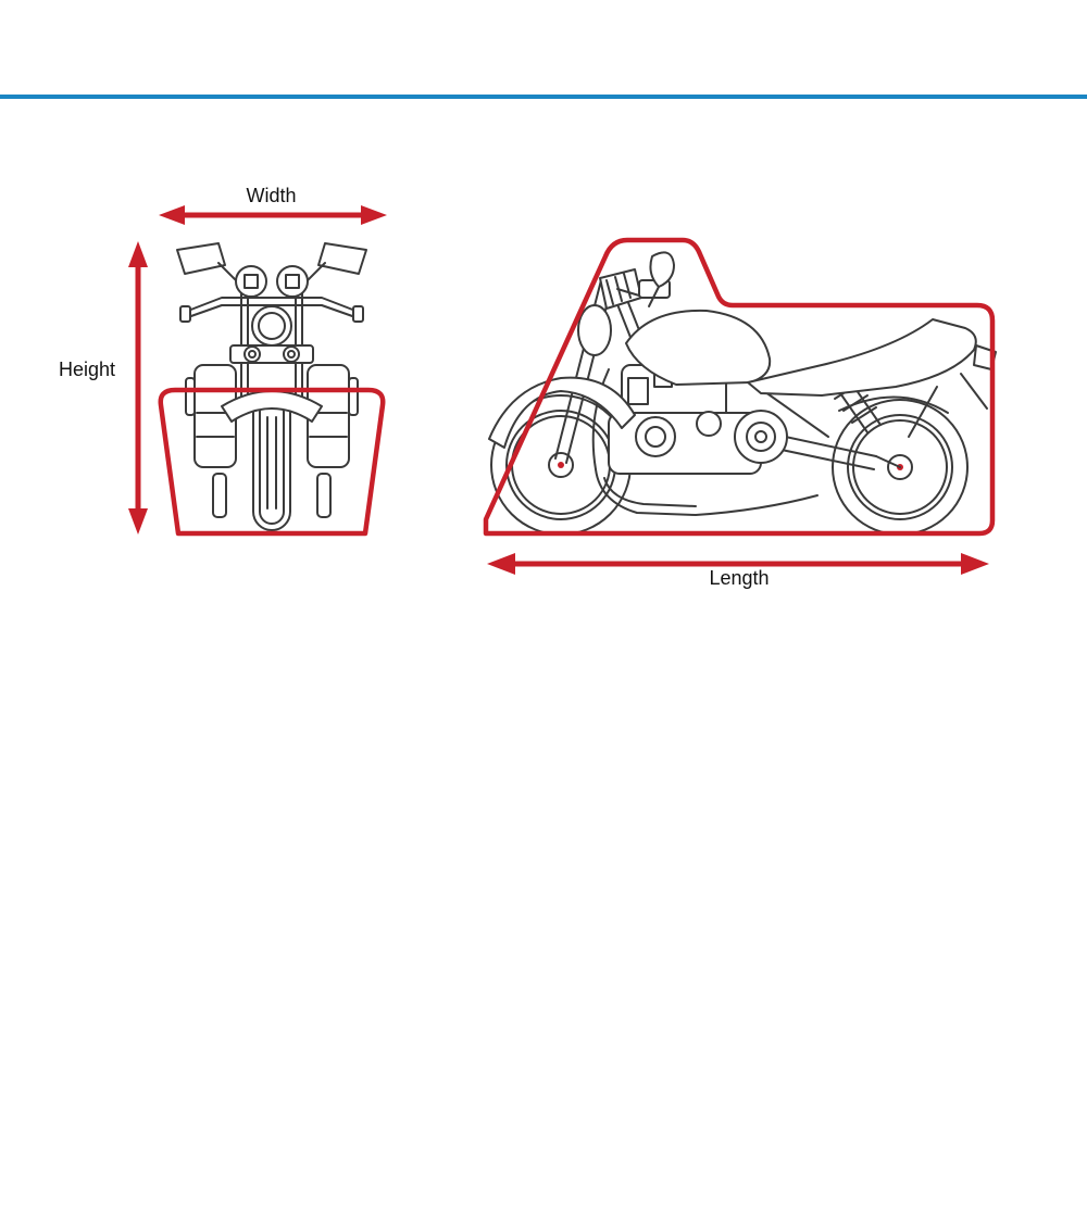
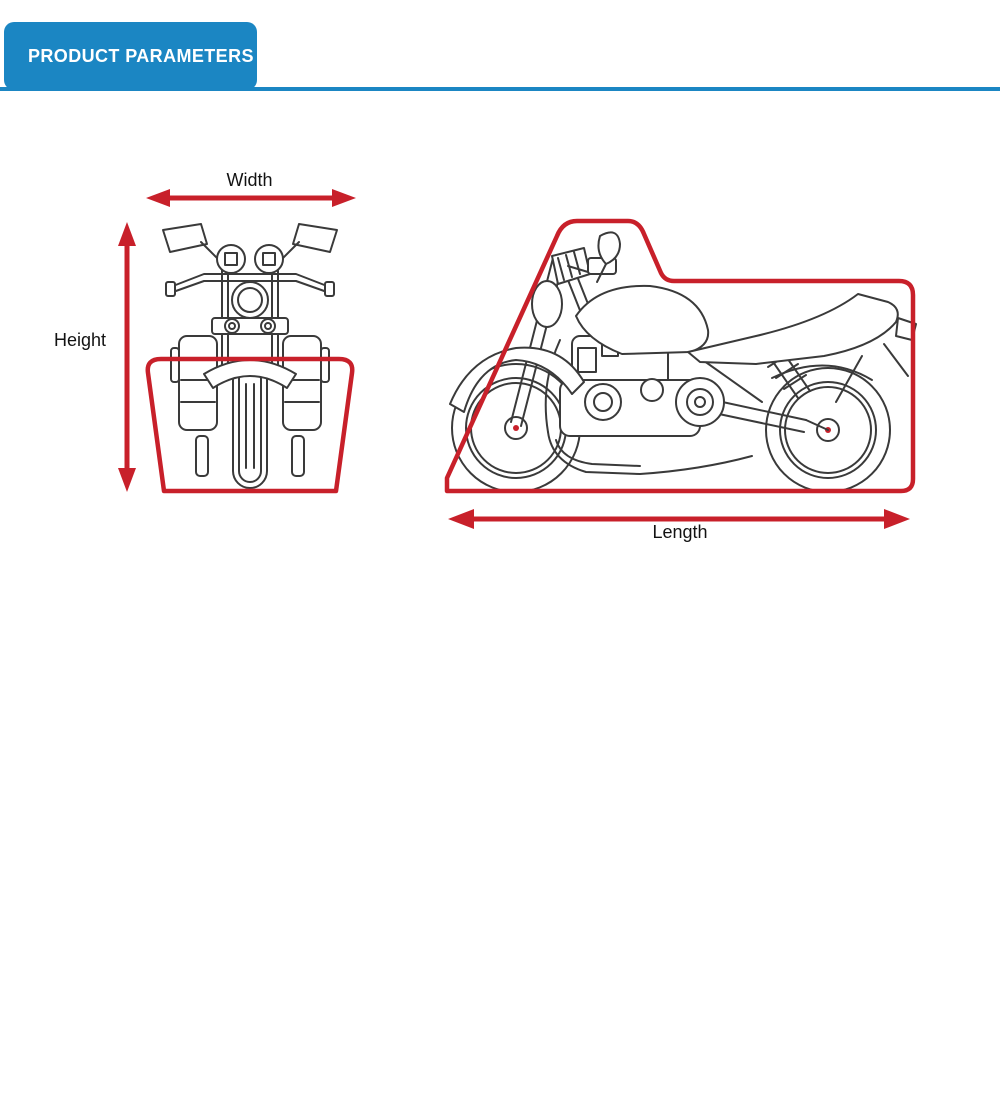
+ PRODUCT PARAMETERS
  Width
  Height
  Length
